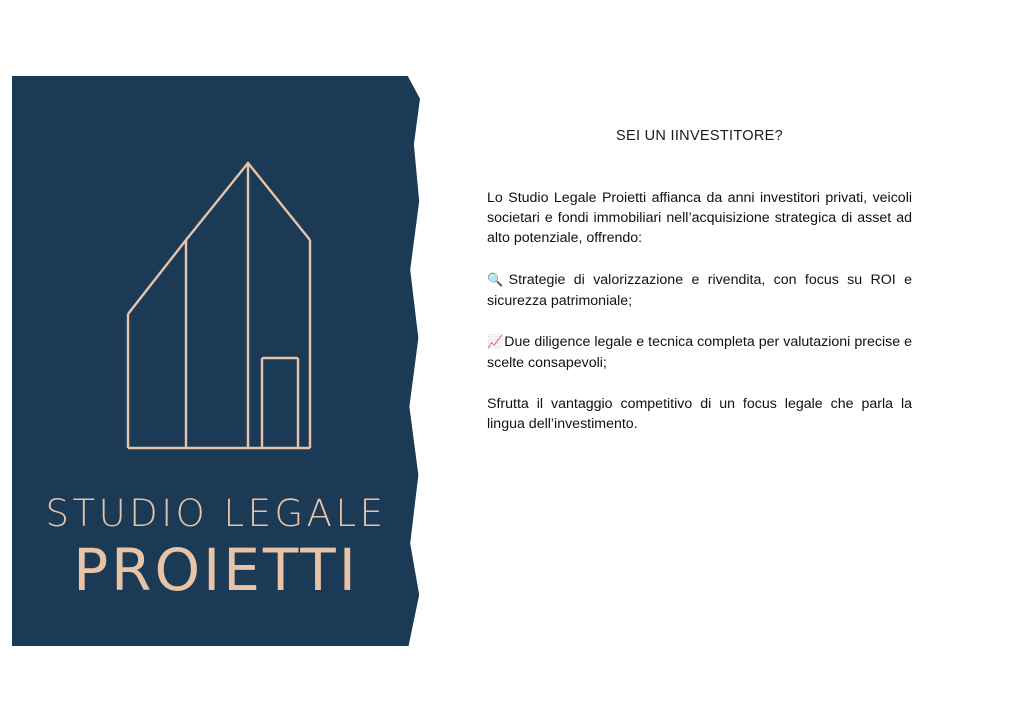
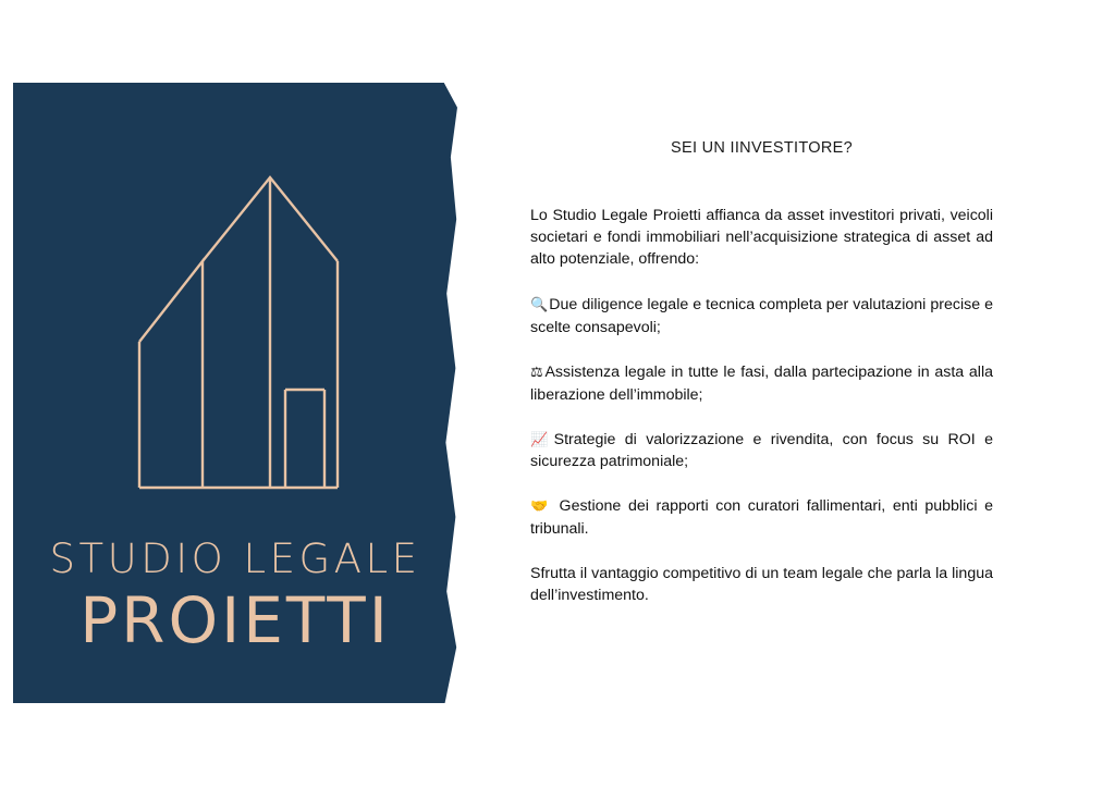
  STUDIO LEGALE
  PROIETTI
  SEI UN IINVESTITORE?
- Lo Studio Legale Proietti affianca da anni investitori privati, veicoli societari e fondi immobiliari nell’acquisizione strategica di asset ad alto potenziale, offrendo:
+ Lo Studio Legale Proietti affianca da asset investitori privati, veicoli societari e fondi immobiliari nell’acquisizione strategica di asset ad alto potenziale, offrendo:
- 🔍Strategie di valorizzazione e rivendita, con focus su ROI e sicurezza patrimoniale;
+ 🔍Due diligence legale e tecnica completa per valutazioni precise e scelte consapevoli;
+ ⚖Assistenza legale in tutte le fasi, dalla partecipazione in asta alla liberazione dell’immobile;
- 📈Due diligence legale e tecnica completa per valutazioni precise e scelte consapevoli;
+ 📈Strategie di valorizzazione e rivendita, con focus su ROI e sicurezza patrimoniale;
+ 🤝 Gestione dei rapporti con curatori fallimentari, enti pubblici e tribunali.
- Sfrutta il vantaggio competitivo di un focus legale che parla la lingua dell’investimento.
+ Sfrutta il vantaggio competitivo di un team legale che parla la lingua dell’investimento.
